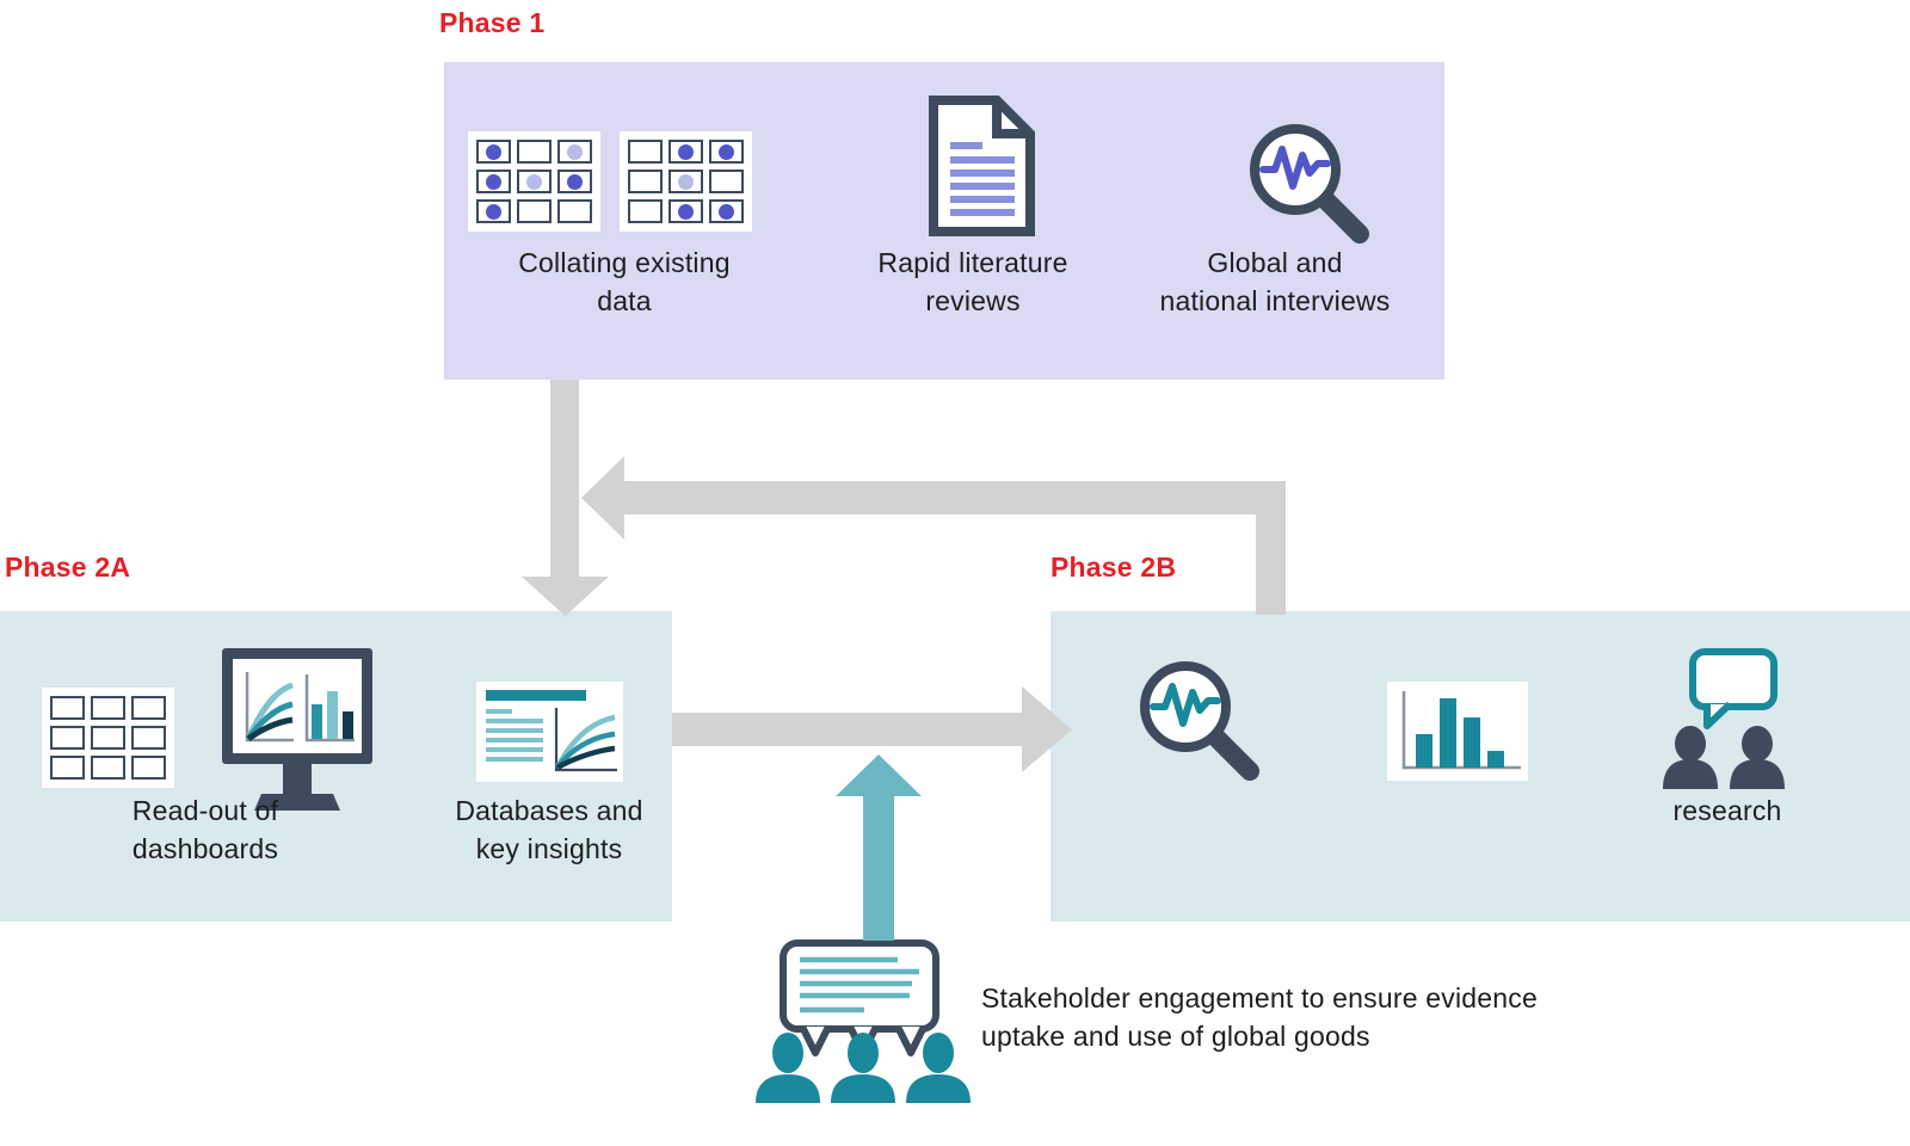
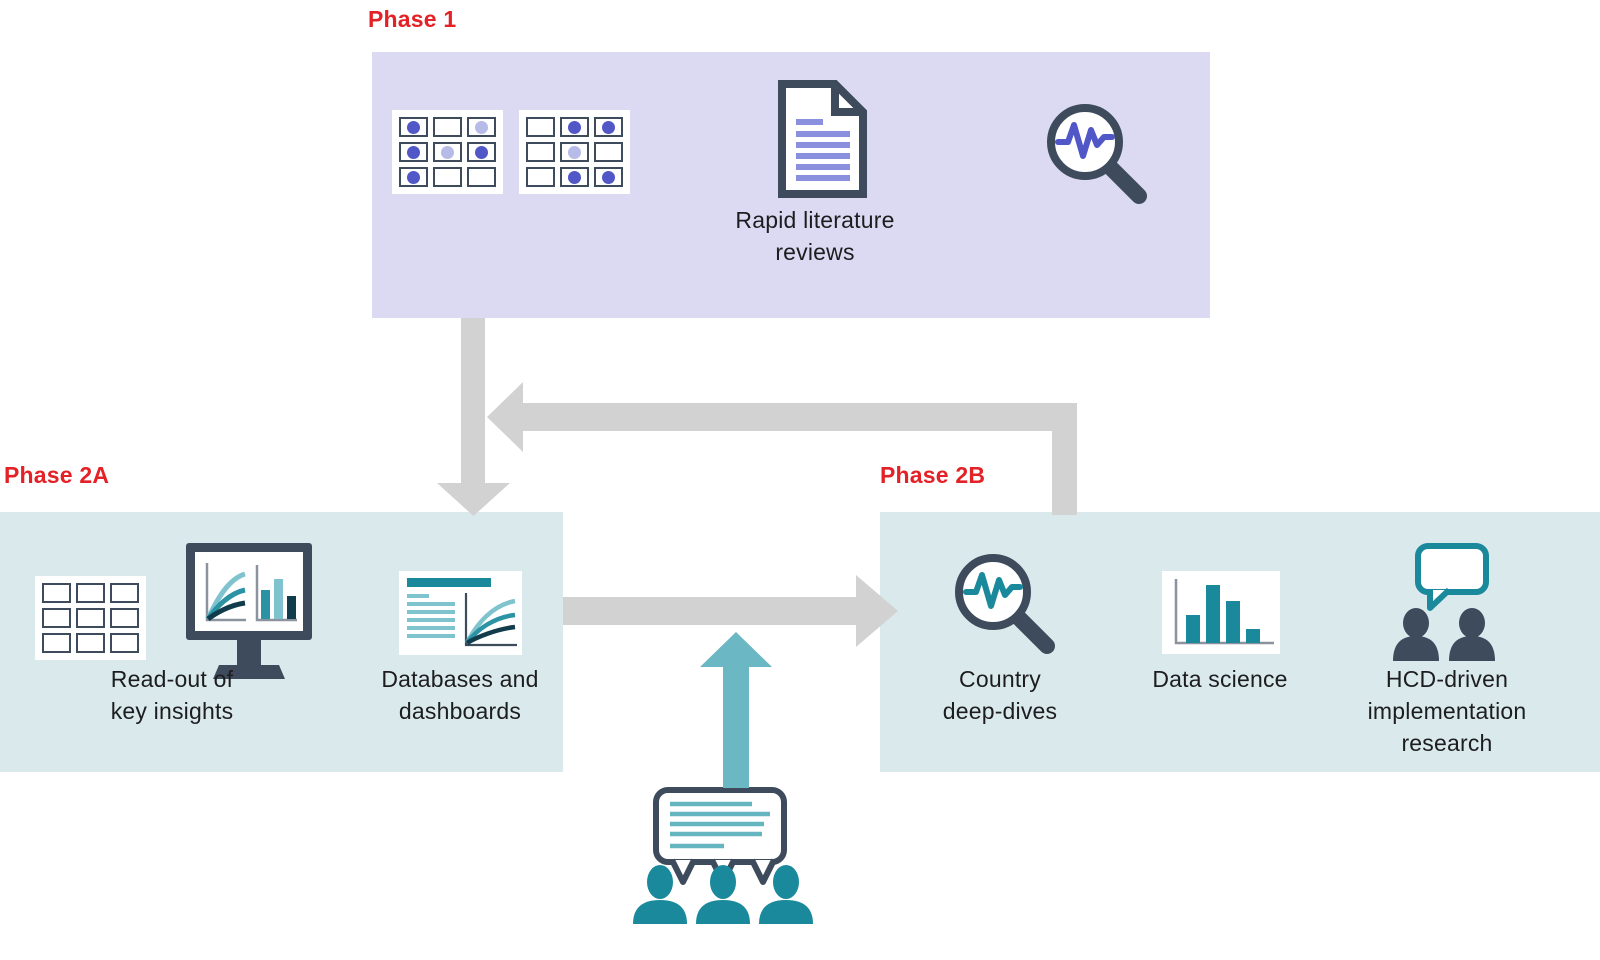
  Phase 1
- Collating existing
- data
  Rapid literature
  reviews
- Global and
- national interviews
  Phase 2A
  Read-out of
- dashboards
+ key insights
  Databases and
- key insights
+ dashboards
  Phase 2B
+ Country
+ deep-dives
+ Data science
+ HCD-driven
+ implementation
  research
- Stakeholder engagement to ensure evidence
- uptake and use of global goods
